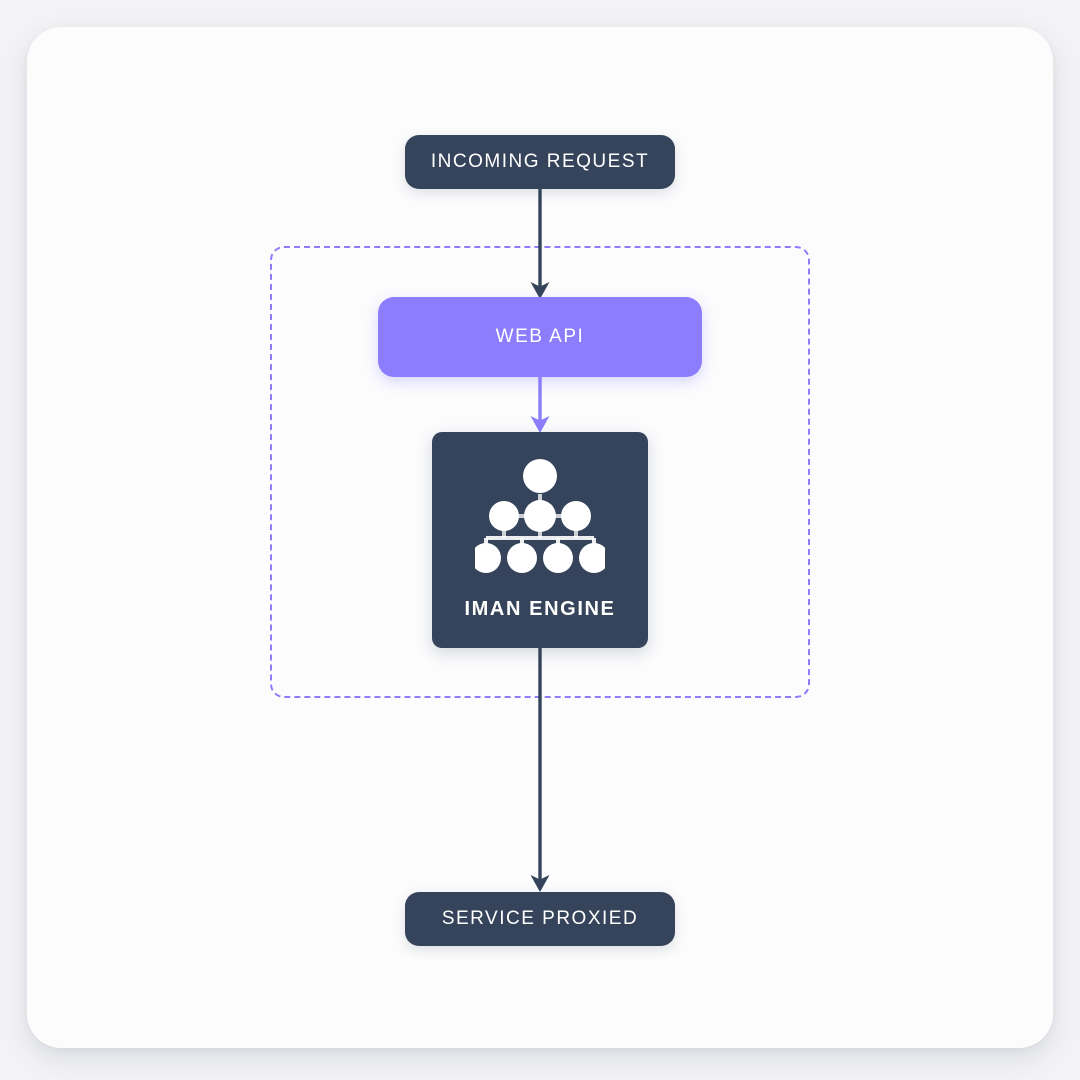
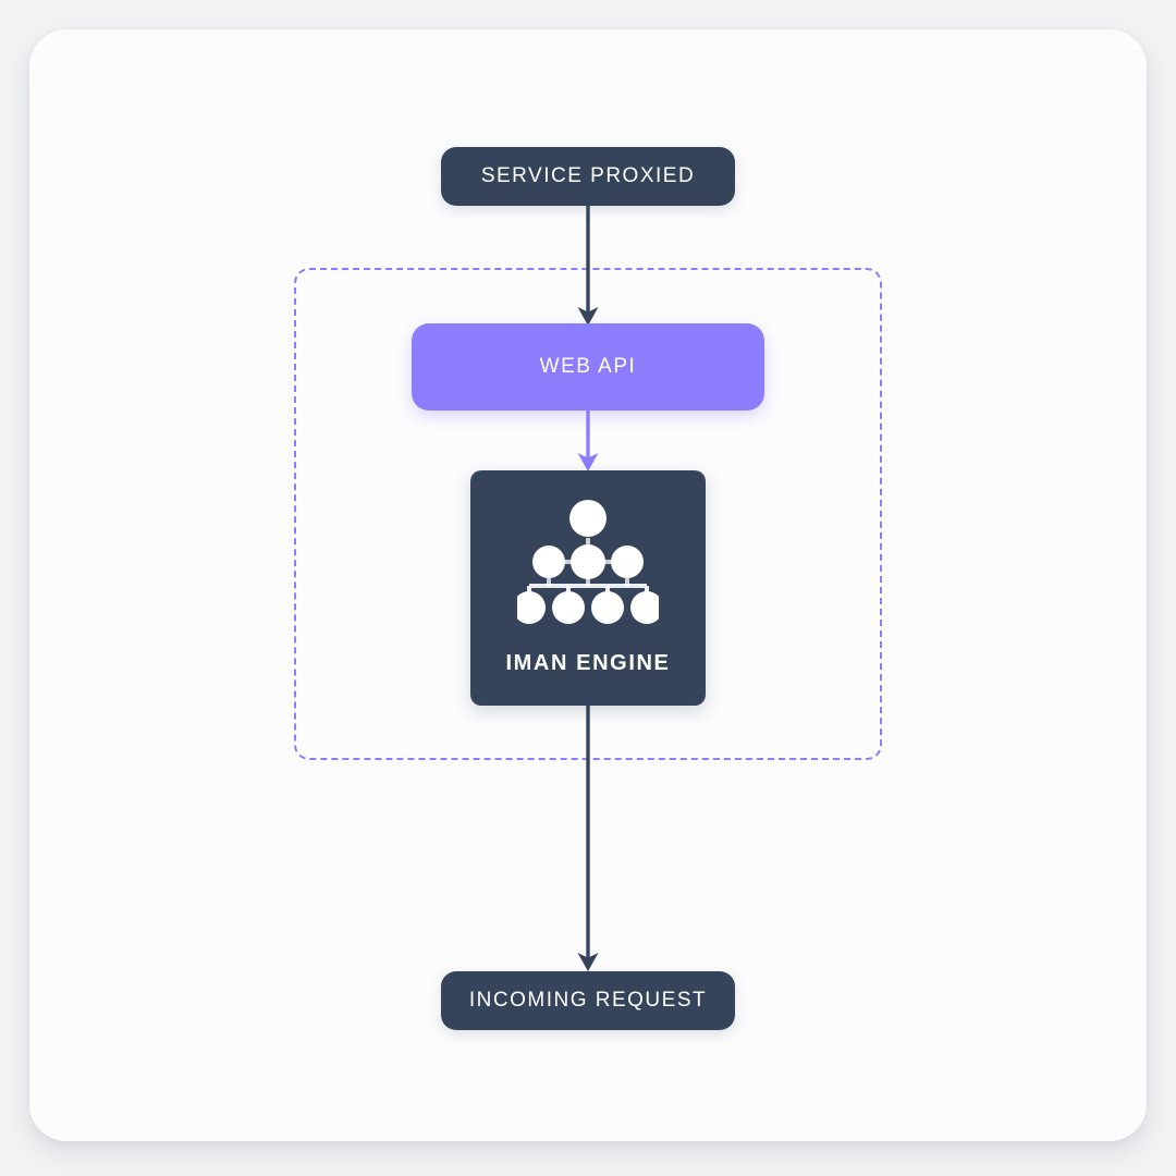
- INCOMING REQUEST
+ SERVICE PROXIED
  WEB API
  IMAN ENGINE
- SERVICE PROXIED
+ INCOMING REQUEST
